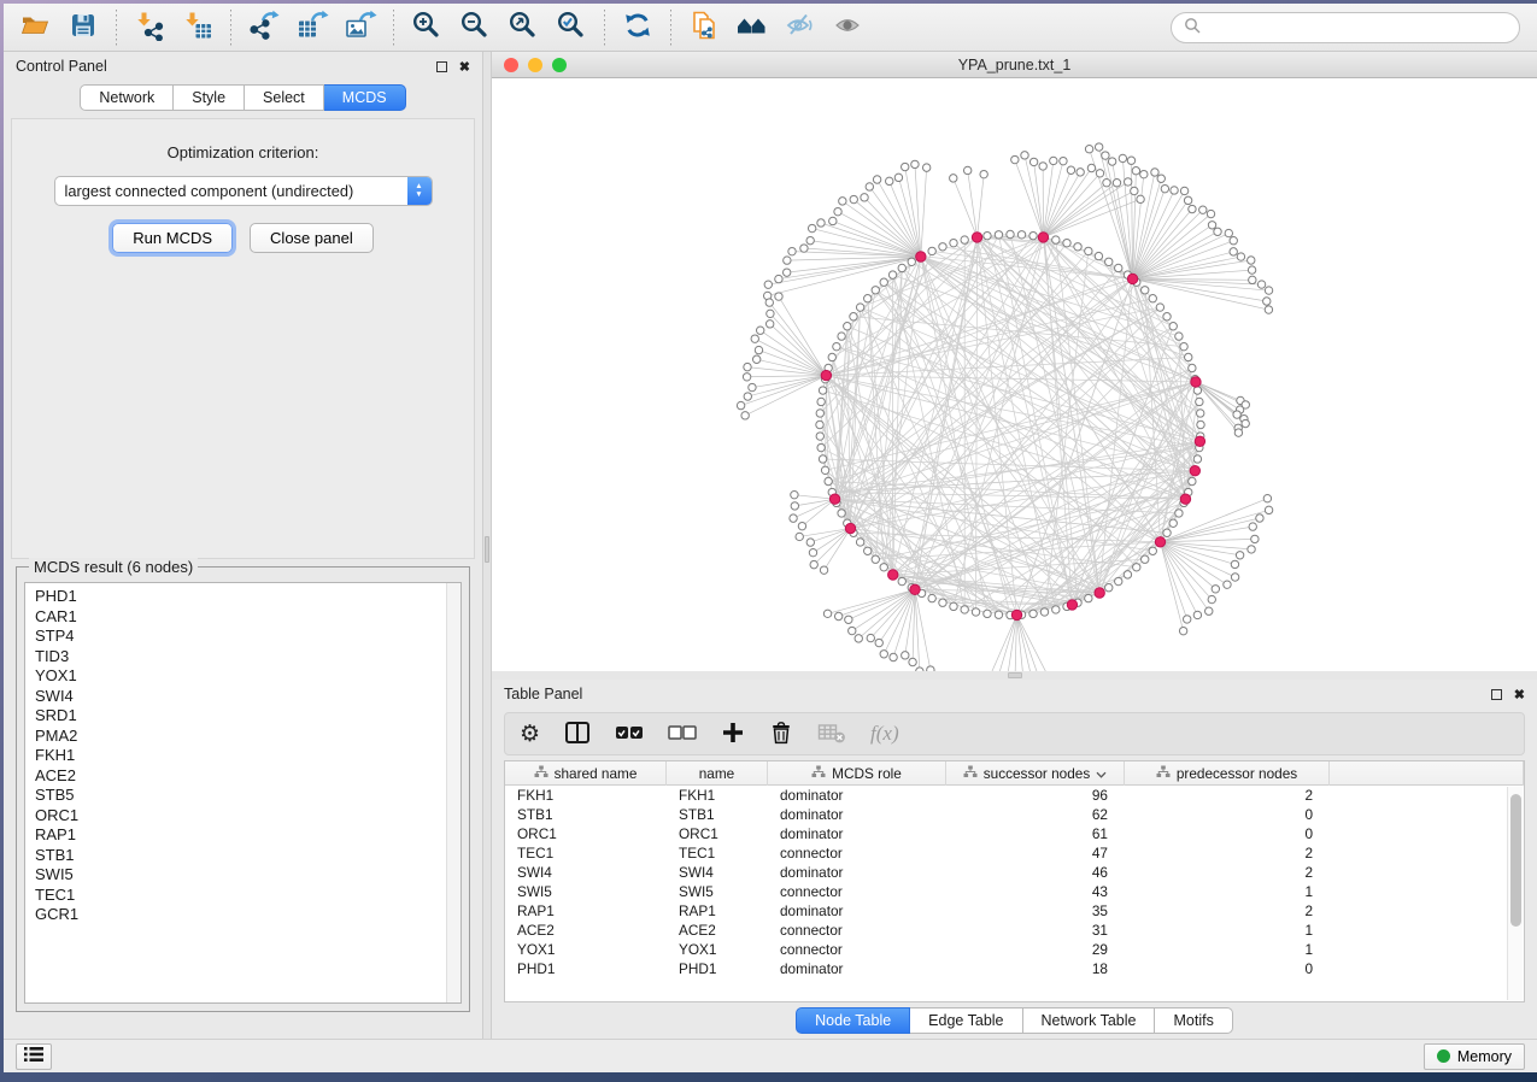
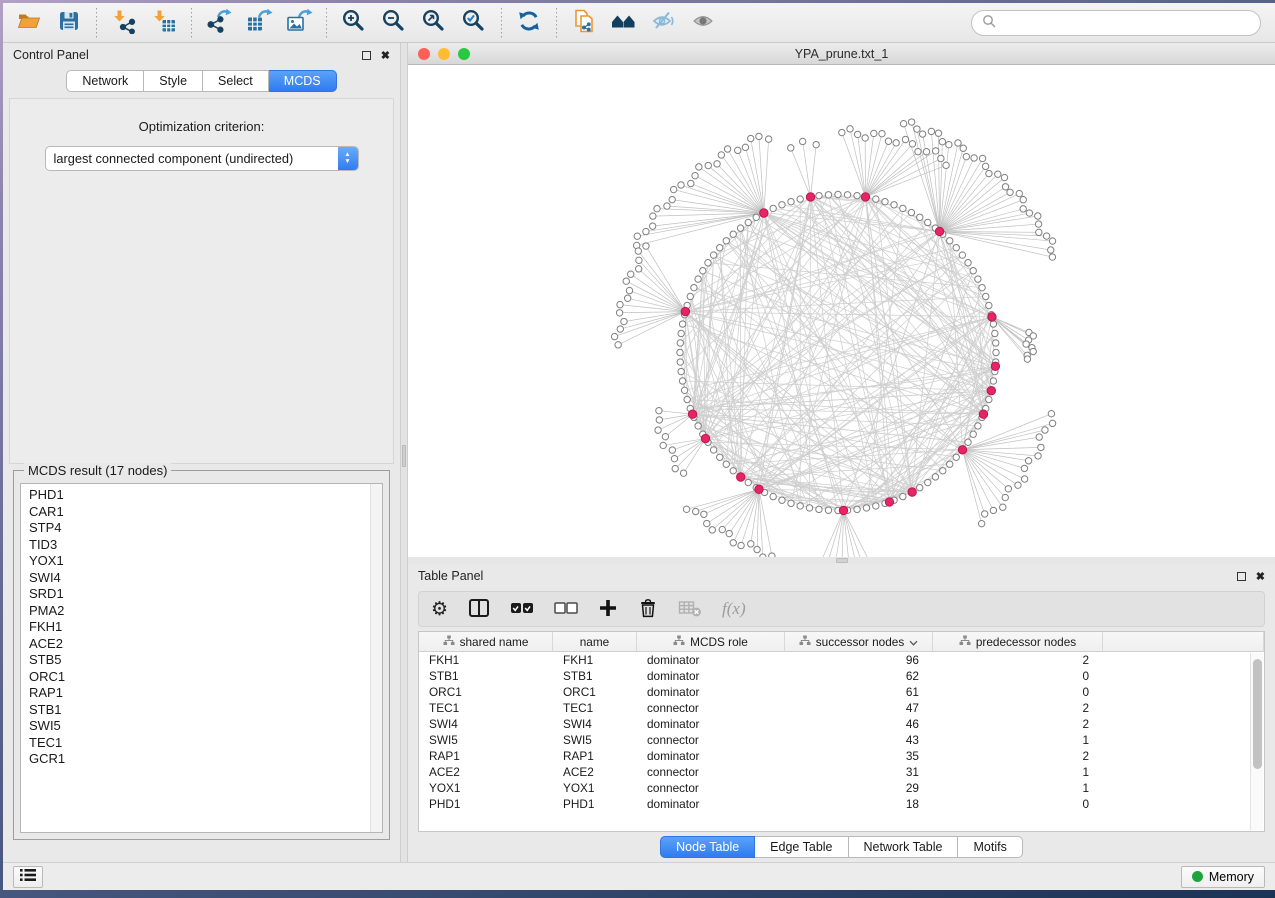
  Control Panel
  ✖
  Network
  Style
  Select
  MCDS
  Optimization criterion:
  largest connected component (undirected)
- Run MCDS
- Close panel
- MCDS result (6 nodes)
+ MCDS result (17 nodes)
  PHD1
  CAR1
  STP4
  TID3
  YOX1
  SWI4
  SRD1
  PMA2
  FKH1
  ACE2
  STB5
  ORC1
  RAP1
  STB1
  SWI5
  TEC1
  GCR1
  YPA_prune.txt_1
  Table Panel
  ✖
  ⚙
  f(x)
  shared name
  name
  MCDS role
  successor nodes
  predecessor nodes
  FKH1
  FKH1
  dominator
  96
  2
  STB1
  STB1
  dominator
  62
  0
  ORC1
  ORC1
  dominator
  61
  0
  TEC1
  TEC1
  connector
  47
  2
  SWI4
  SWI4
  dominator
  46
  2
  SWI5
  SWI5
  connector
  43
  1
  RAP1
  RAP1
  dominator
  35
  2
  ACE2
  ACE2
  connector
  31
  1
  YOX1
  YOX1
  connector
  29
  1
  PHD1
  PHD1
  dominator
  18
  0
  Node Table
  Edge Table
  Network Table
  Motifs
  Memory
